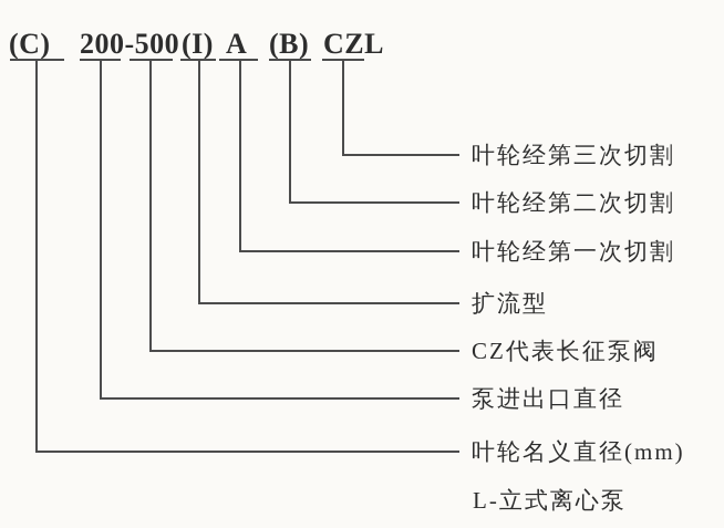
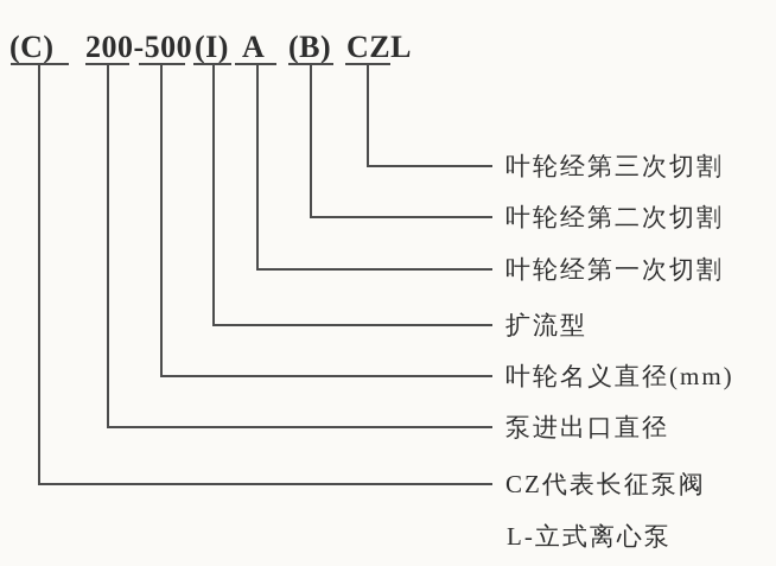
  (C)
  200-500
  (I)
  A
  (B)
  CZL
- 叶轮名义直径(mm)
+ CZ代表长征泵阀
  泵进出口直径
- CZ代表长征泵阀
+ 叶轮名义直径(mm)
  扩流型
  叶轮经第一次切割
  叶轮经第二次切割
  叶轮经第三次切割
  L-立式离心泵
